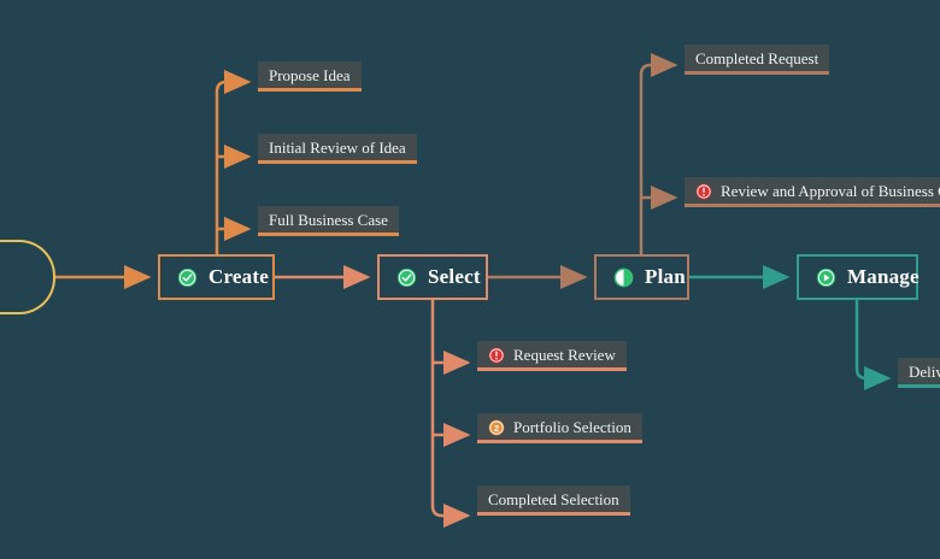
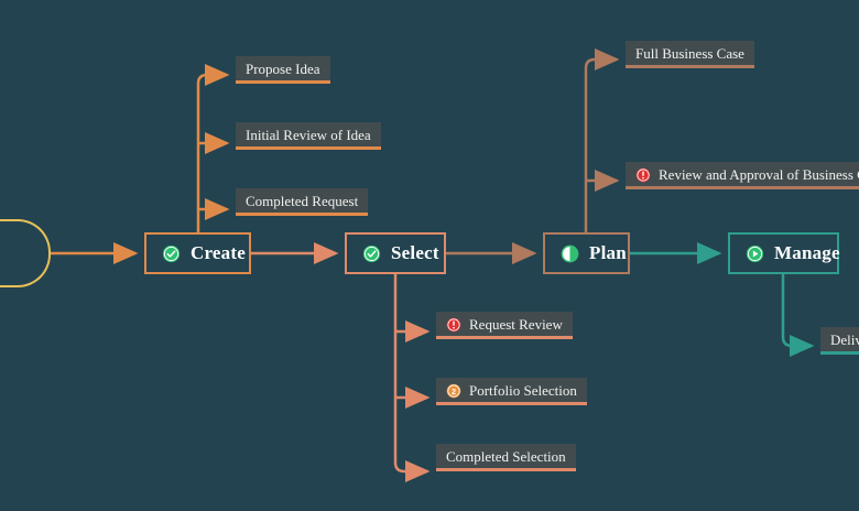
  Create
  Select
  Plan
  Manage
  Propose Idea
  Initial Review of Idea
- Full Business Case
+ Completed Request
  Request Review
  2
  Portfolio Selection
  Completed Selection
- Completed Request
+ Full Business Case
  Review and Approval of Business
  Deli
